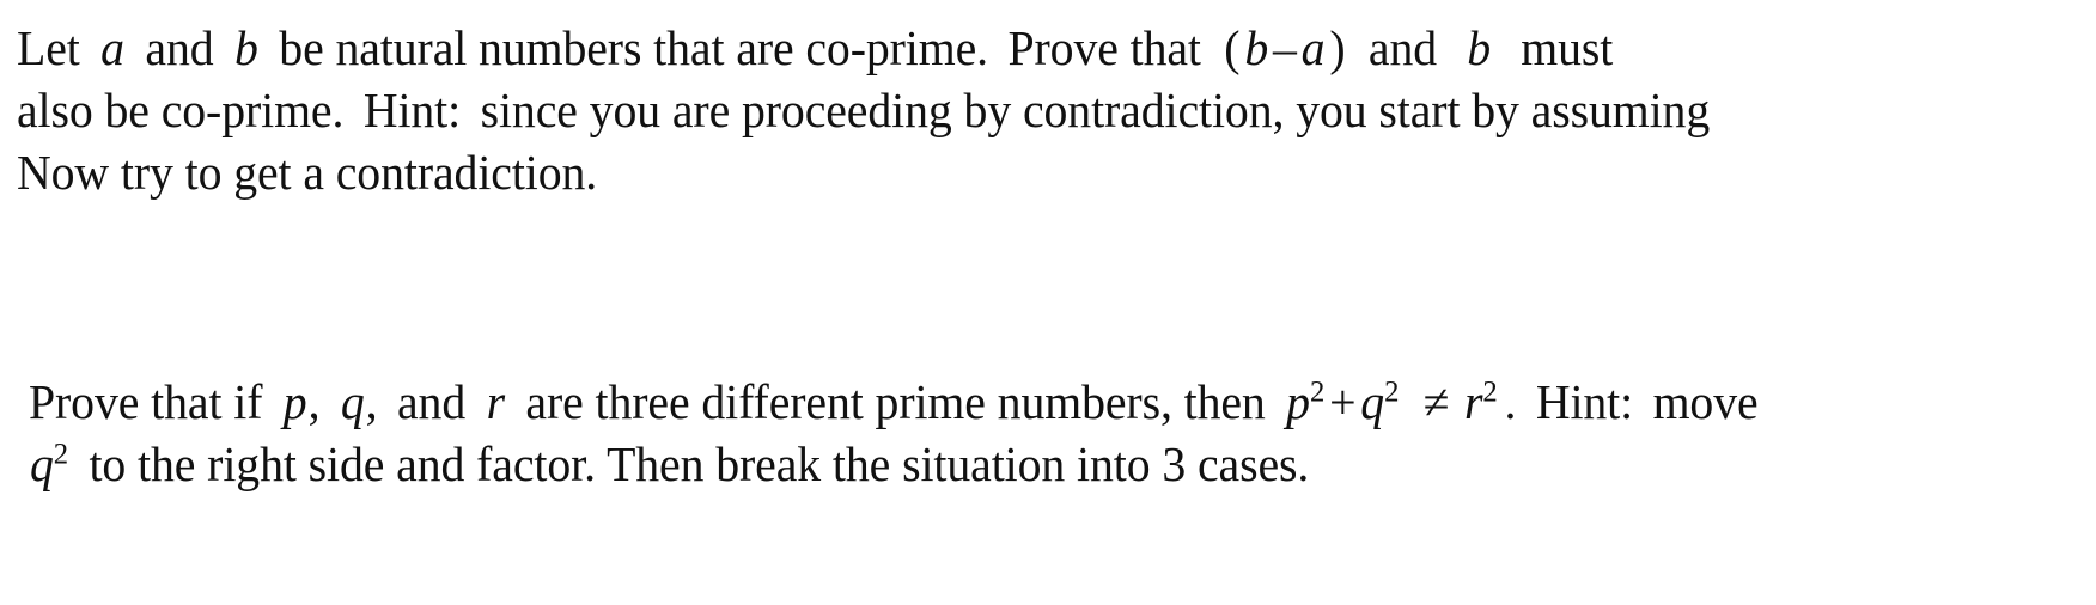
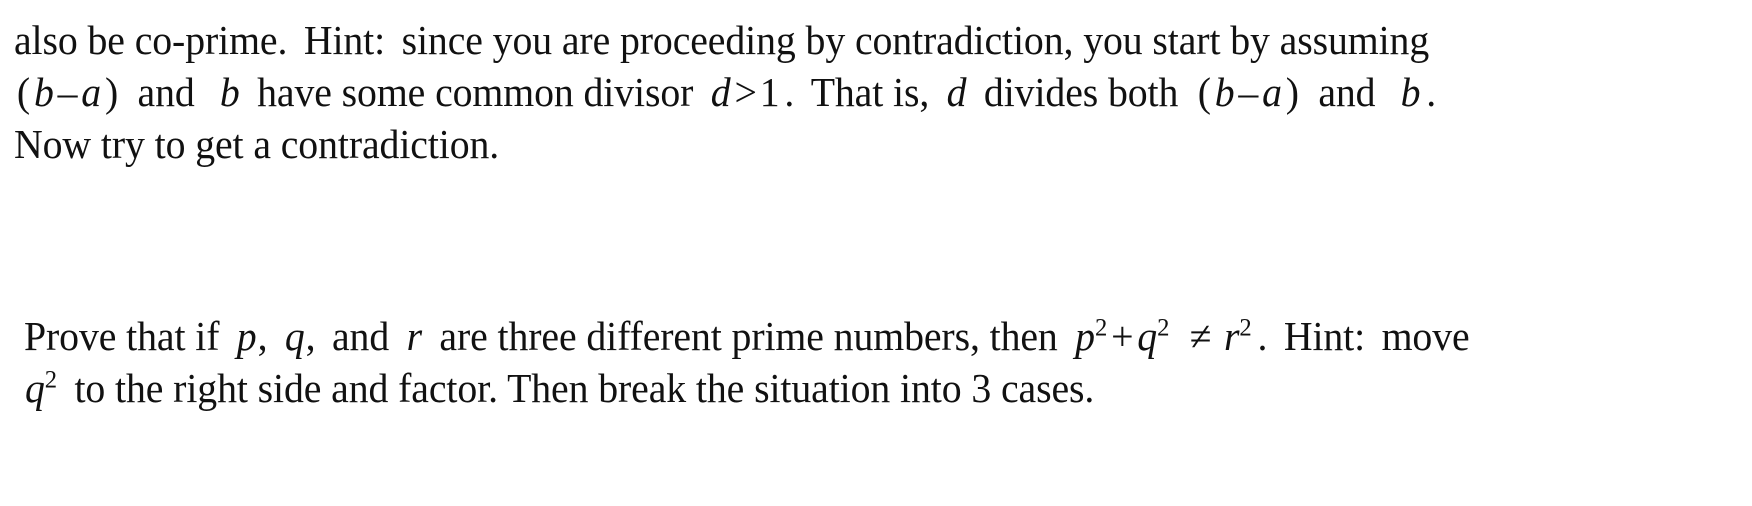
- Let a and b be natural numbers that are co-prime. Prove that (b–a) and b must
  also be co-prime. Hint: since you are proceeding by contradiction, you start by assuming
+ (b–a) and b have some common divisor d>1. That is, d divides both (b–a) and b .
  Now try to get a contradiction.
  Prove that if p, q, and r are three different prime numbers, then p2 +q2 ≠ r2 . Hint: move
  q2 to the right side and factor. Then break the situation into 3 cases.
